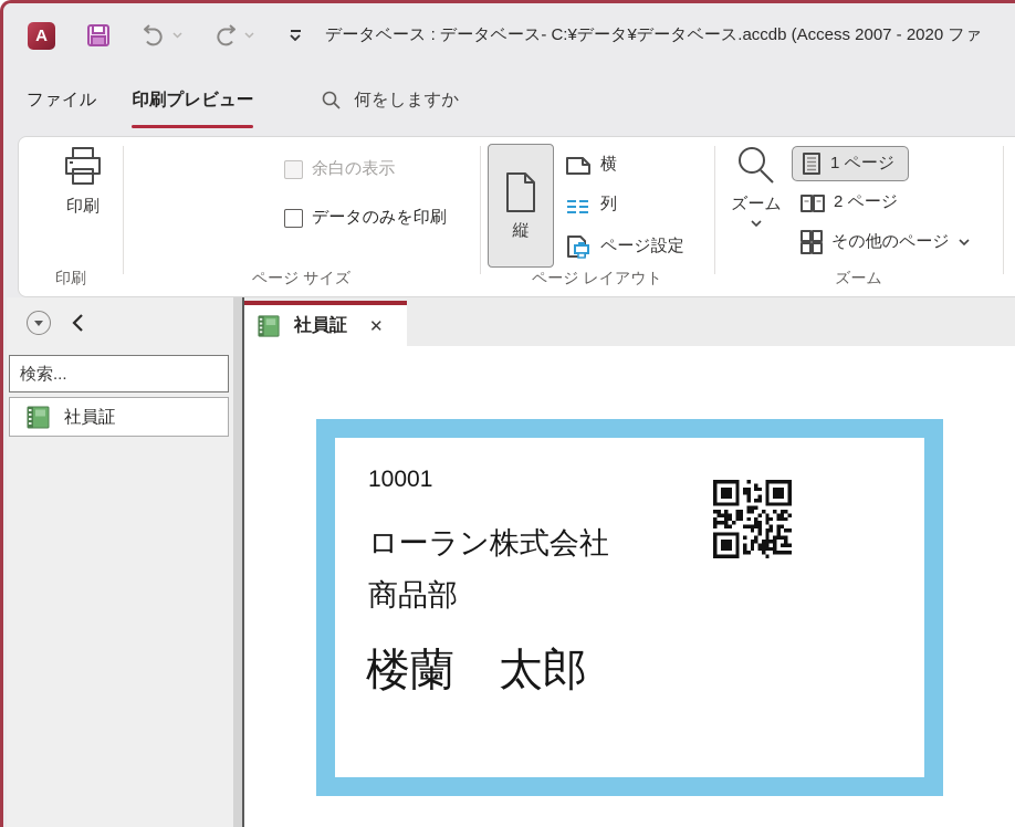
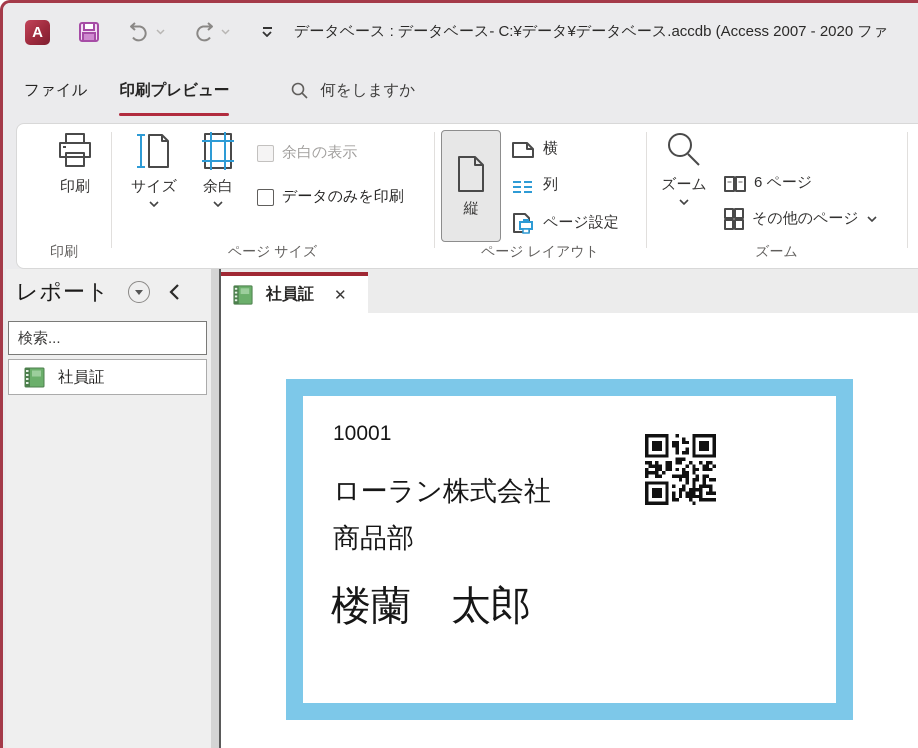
  A
  データベース : データベース- C:¥データ¥データベース.accdb (Access 2007 - 2020 ファ
  ファイル
  印刷プレビュー
  何をしますか
  印刷
  印刷
+ サイズ
+ 余白
  余白の表示
  データのみを印刷
  ページ サイズ
  縦
  横
  列
  ページ設定
  ページ レイアウト
  ズーム
- 1 ページ
- 2 ページ
+ 6 ページ
  その他のページ
  ズーム
+ レポート
  検索...
  社員証
  社員証
  ✕
  10001
  ローラン株式会社
  商品部
  楼蘭 太郎
